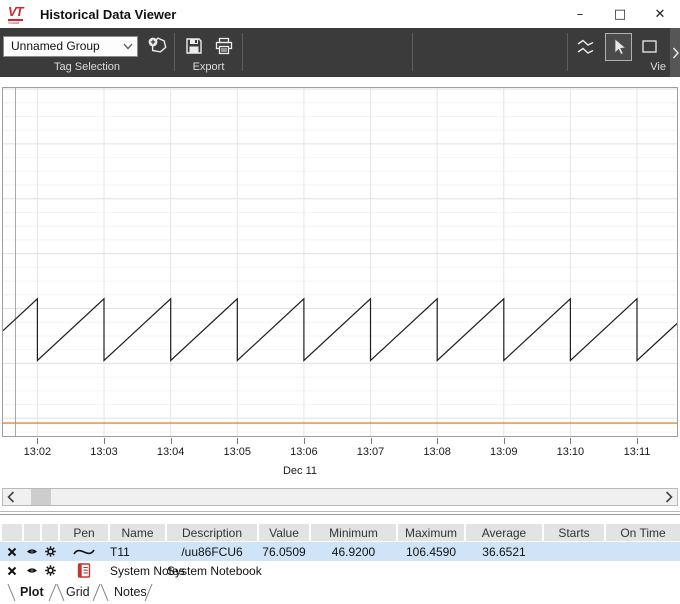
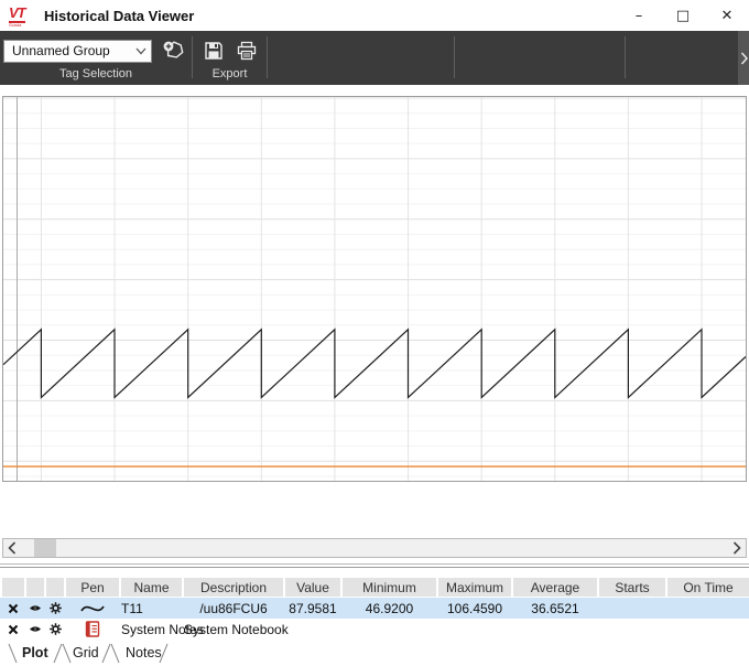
  VT
  Historical Data Viewer
  –
  □
  ✕
  Unnamed Group
  Tag Selection
  Export
- Vie
- Dec 11
- 13:02
- 13:03
- 13:04
- 13:05
- 13:06
- 13:07
- 13:08
- 13:09
- 13:10
- 13:11
  Pen
  Name
  Description
  Value
  Minimum
  Maximum
  Average
  Starts
  On Time
  T11
  /uu86FCU6
- 76.0509
+ 87.9581
  46.9200
  106.4590
  36.6521
  System No
  System Noteboo
  Plot
  Grid
  Notes
